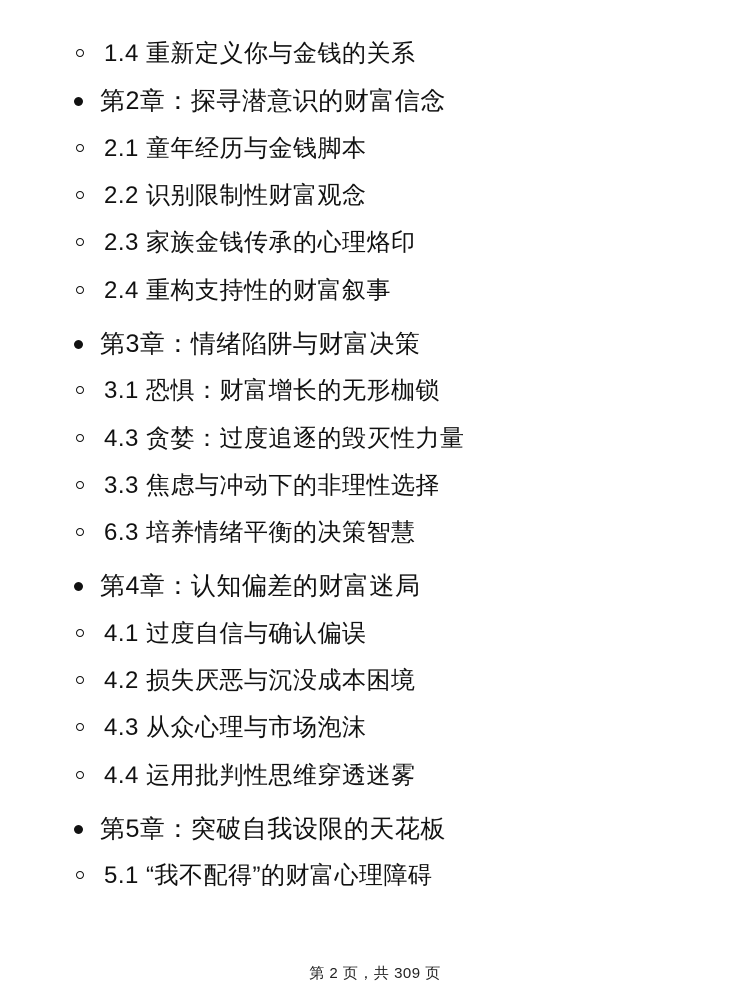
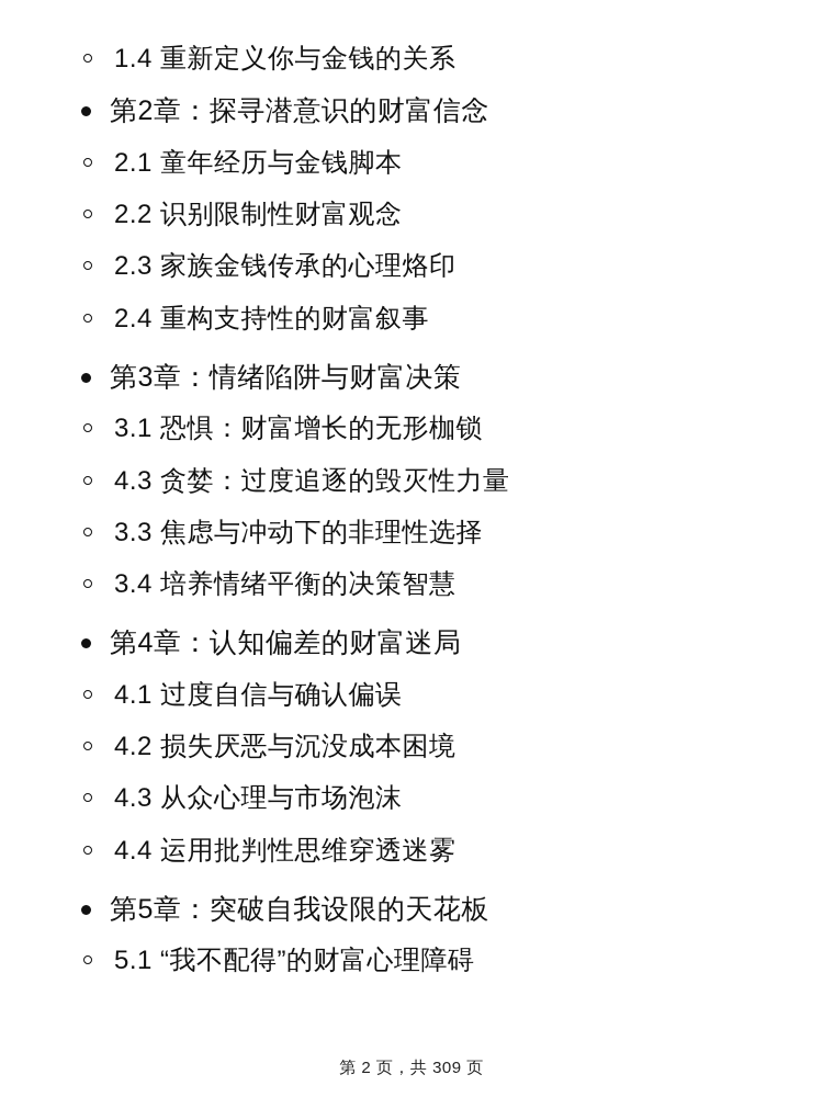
  1.4 重新定义你与金钱的关系
  第2章：探寻潜意识的财富信念
  2.1 童年经历与金钱脚本
  2.2 识别限制性财富观念
  2.3 家族金钱传承的心理烙印
  2.4 重构支持性的财富叙事
  第3章：情绪陷阱与财富决策
  3.1 恐惧：财富增长的无形枷锁
  4.3 贪婪：过度追逐的毁灭性力量
  3.3 焦虑与冲动下的非理性选择
- 6.3 培养情绪平衡的决策智慧
+ 3.4 培养情绪平衡的决策智慧
  第4章：认知偏差的财富迷局
  4.1 过度自信与确认偏误
  4.2 损失厌恶与沉没成本困境
  4.3 从众心理与市场泡沫
  4.4 运用批判性思维穿透迷雾
  第5章：突破自我设限的天花板
  5.1 “我不配得”的财富心理障碍
  第 2 页，共 309 页
